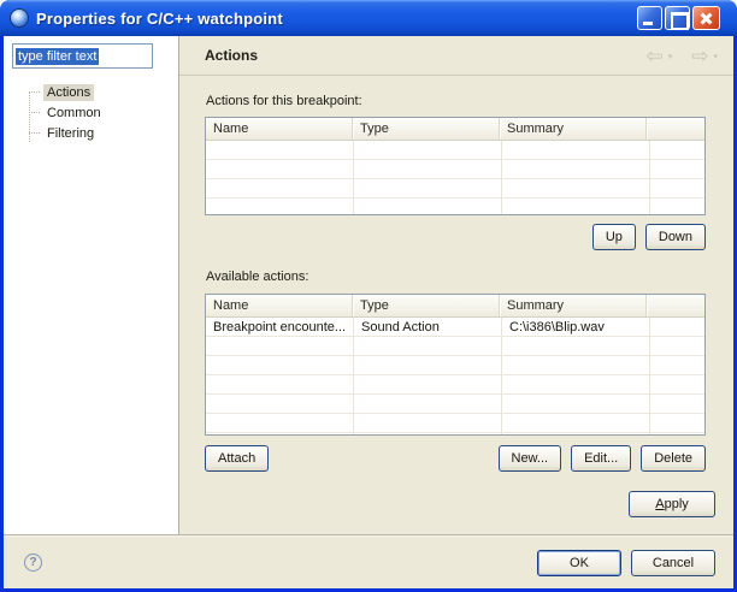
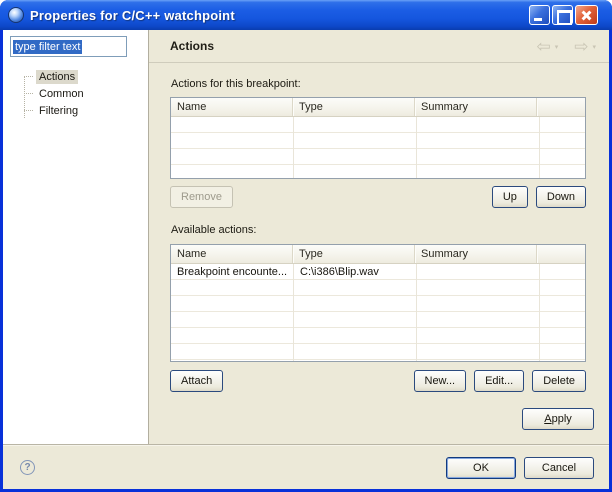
  Properties for C/C++ watchpoint
  type filter text
  Actions
  Common
  Filtering
  Actions
  ⇦
  ⇨
  Actions for this breakpoint:
  Name
  Type
  Summary
+ Remove
  Up
  Down
  Available actions:
  Name
  Type
  Summary
  Breakpoint encounte...
- Sound Action
  C:\i386\Blip.wav
  Attach
  New...
  Edit...
  Delete
  Apply
  ?
  OK
  Cancel
